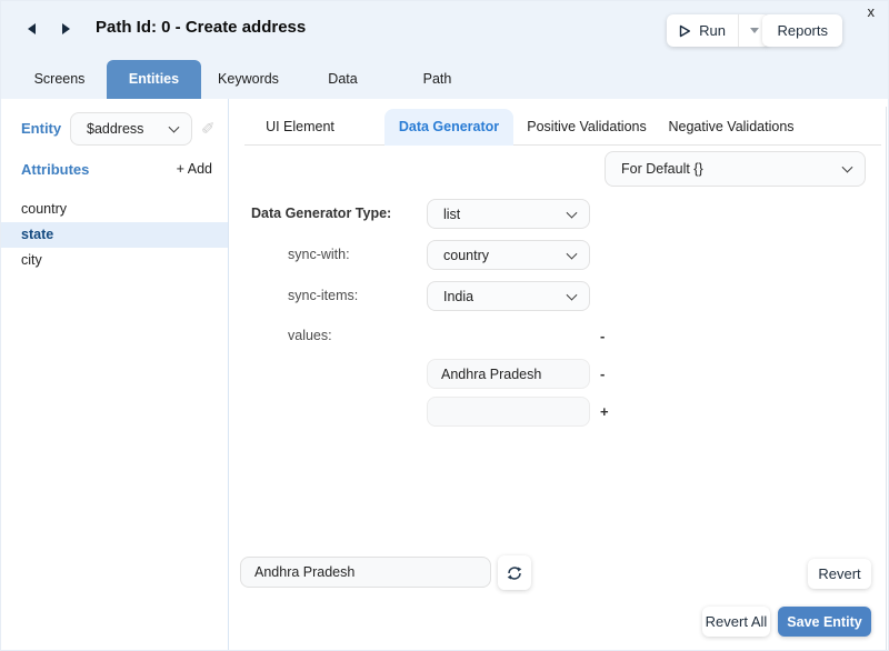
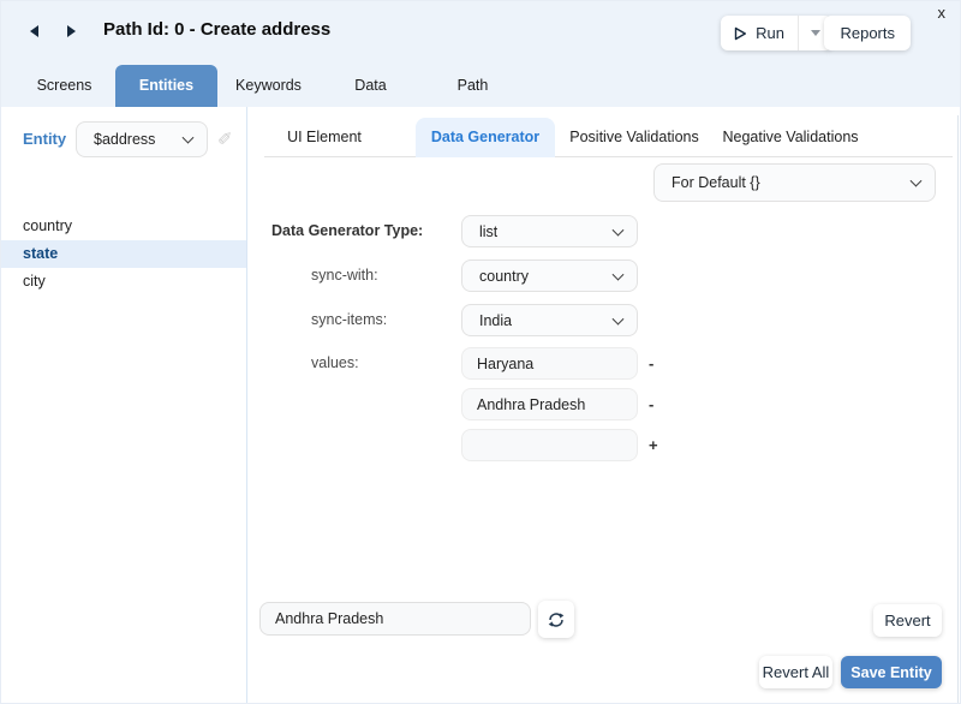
  x
  Path Id: 0 - Create address
  Run
  Reports
  Screens
  Entities
  Keywords
  Data
  Path
  Entity
  $address
- Attributes
- + Add
  country
  state
  city
  UI Element
  Data Generator
  Positive Validations
  Negative Validations
  For Default {}
  Data Generator Type:
  list
  sync-with:
  country
  sync-items:
  India
  values:
+ Haryana
  -
  Andhra Pradesh
  -
  +
  Andhra Pradesh
  Revert
  Revert All
  Save Entity
